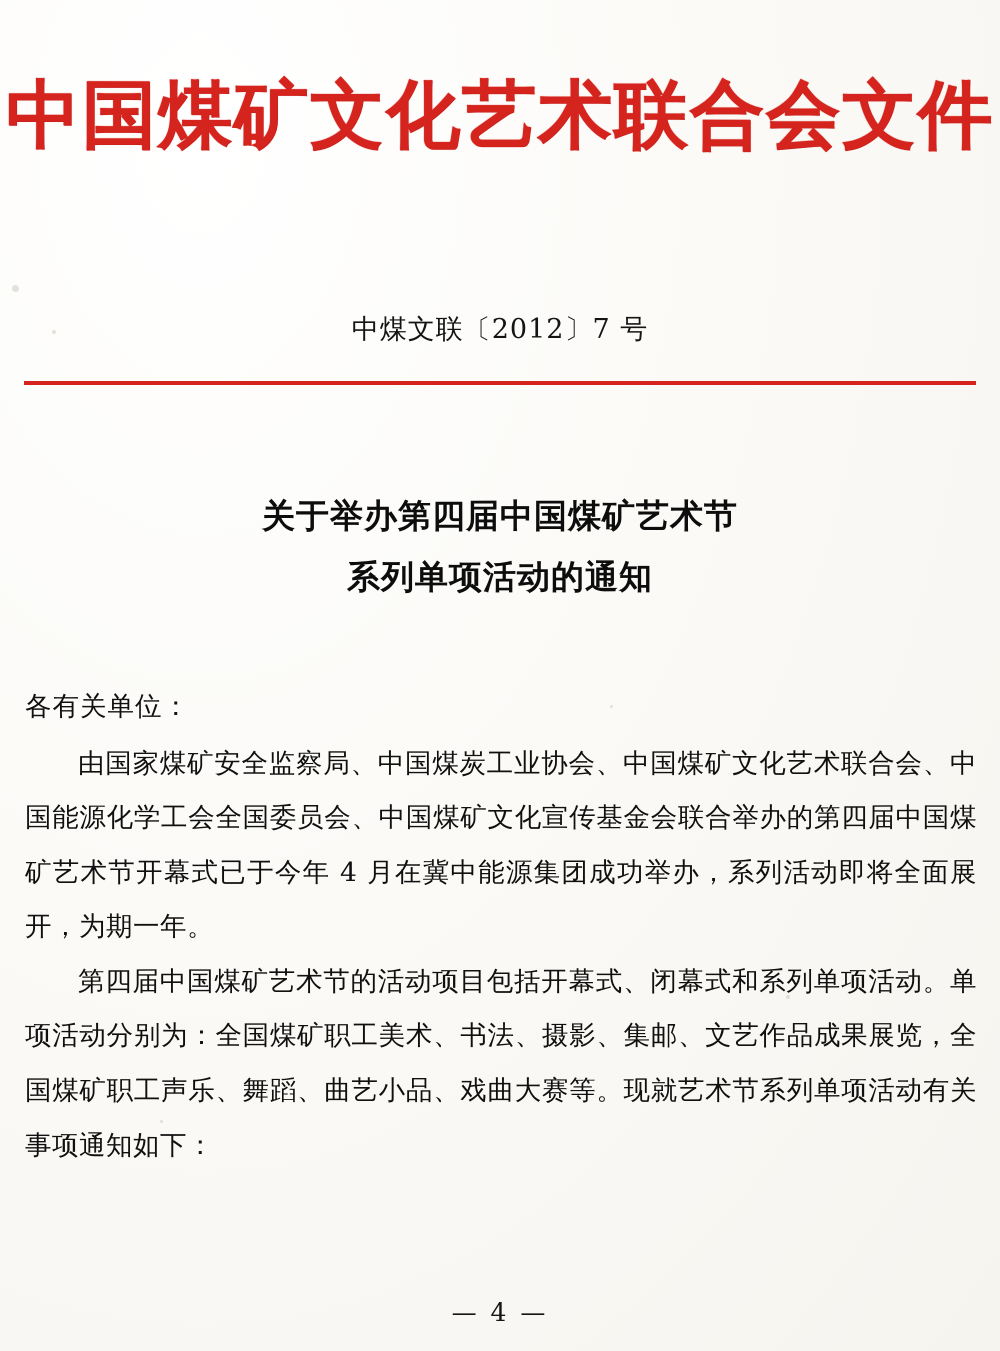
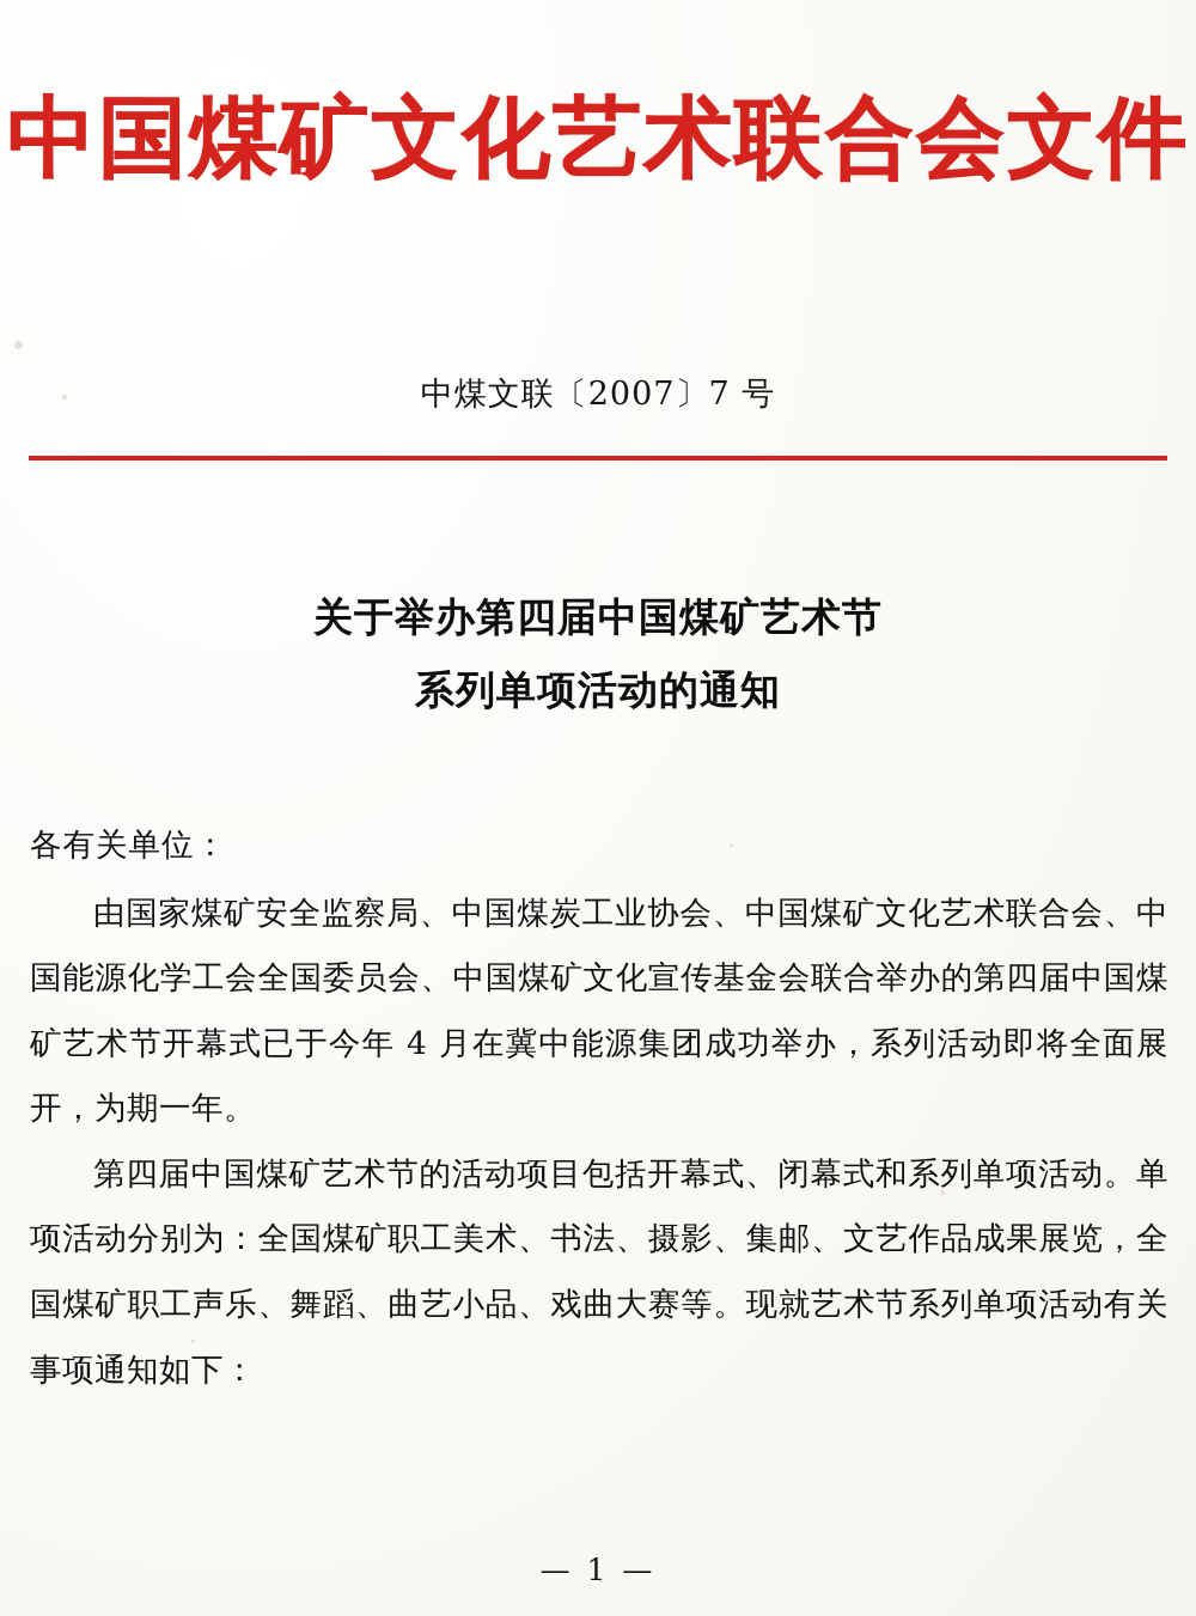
  中国煤矿文化艺术联合会文件
- 中煤文联〔2012〕7 号
+ 中煤文联〔2007〕7 号
  关于举办第四届中国煤矿艺术节
  系列单项活动的通知
  各有关单位：
  由国家煤矿安全监察局、中国煤炭工业协会、中国煤矿文化艺术联合会、中国能源化学工会全国委员会、中国煤矿文化宣传基金会联合举办的第四届中国煤矿艺术节开幕式已于今年 4 月在冀中能源集团成功举办，系列活动即将全面展开，为期一年。
  第四届中国煤矿艺术节的活动项目包括开幕式、闭幕式和系列单项活动。单项活动分别为：全国煤矿职工美术、书法、摄影、集邮、文艺作品成果展览，全国煤矿职工声乐、舞蹈、曲艺小品、戏曲大赛等。现就艺术节系列单项活动有关事项通知如下：
- — 4 —
+ — 1 —
